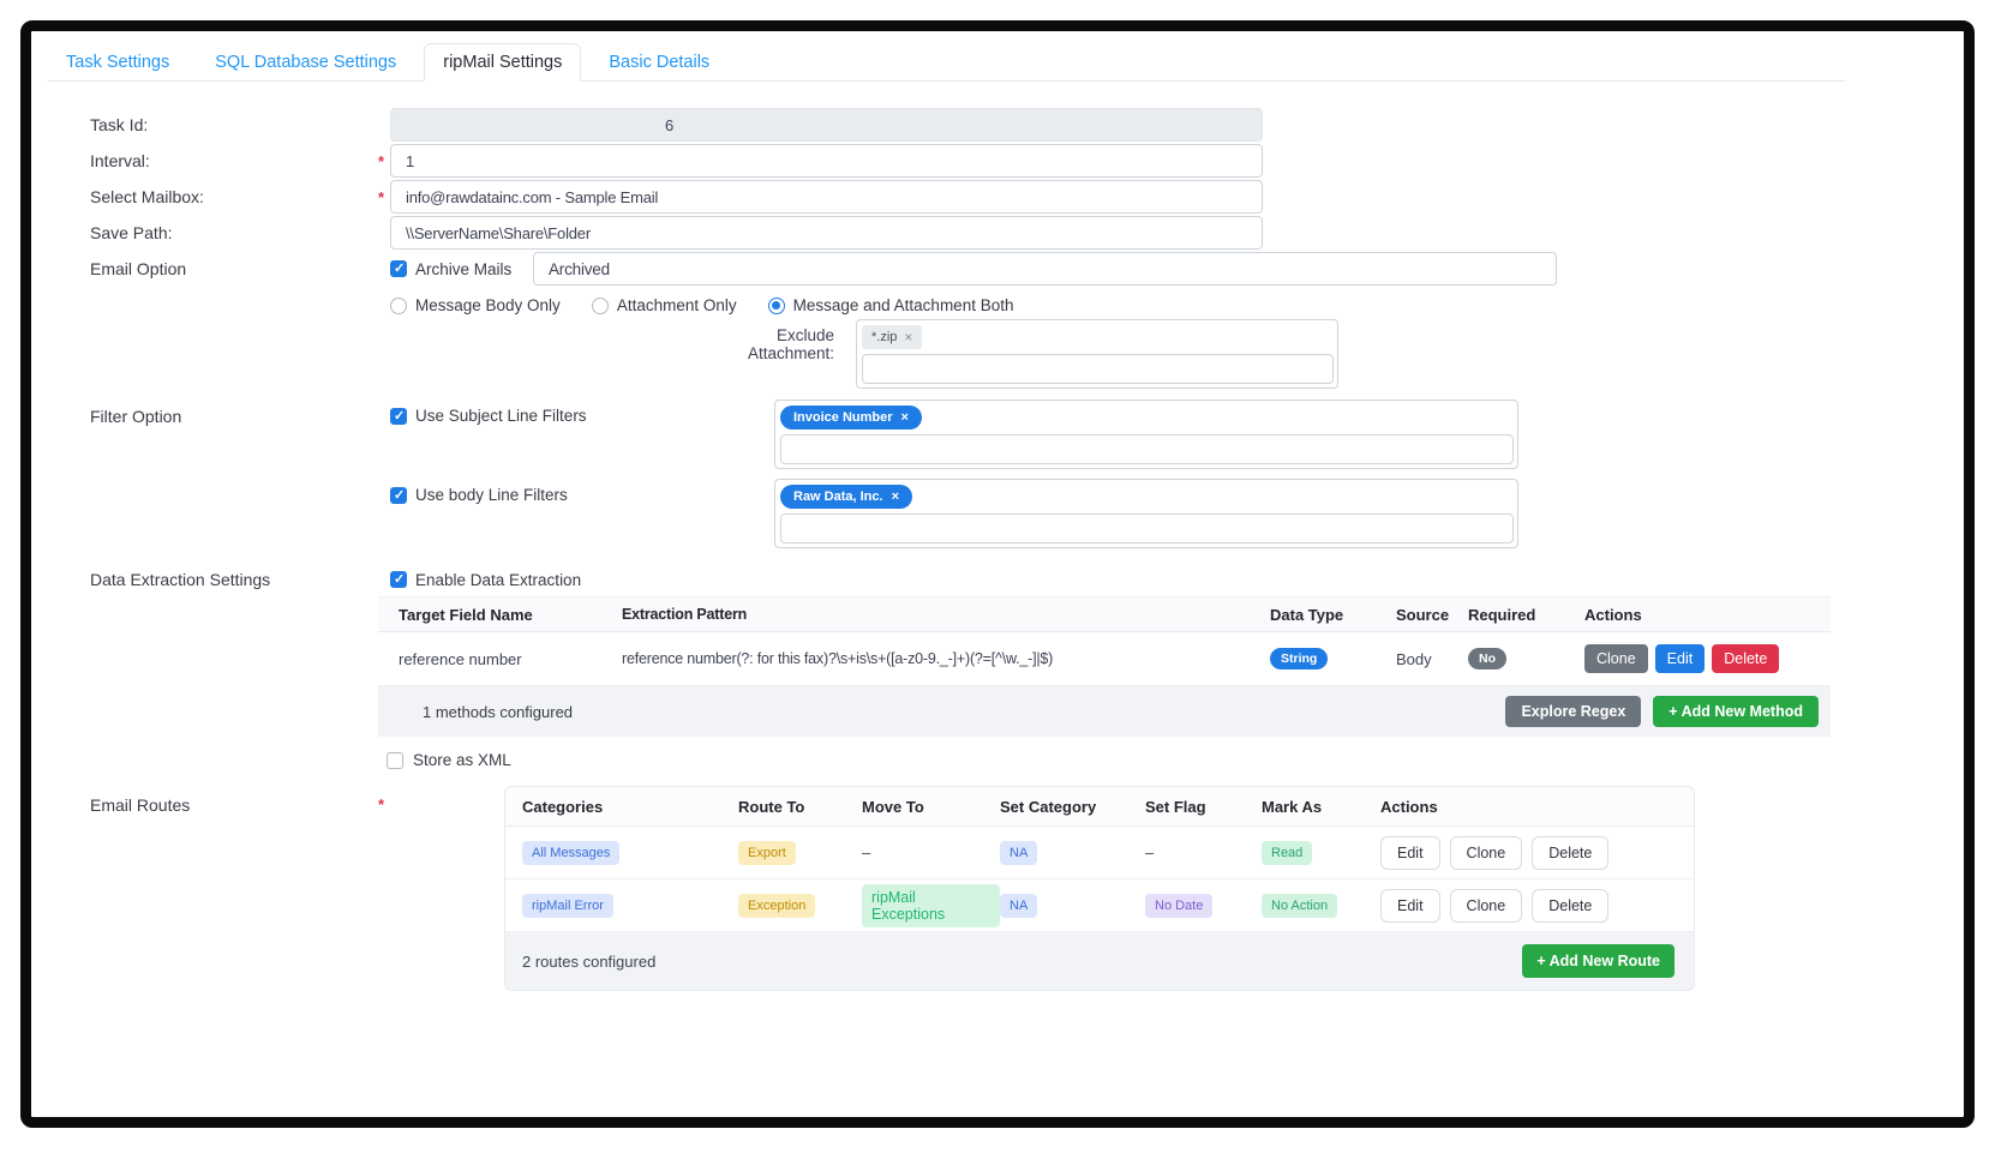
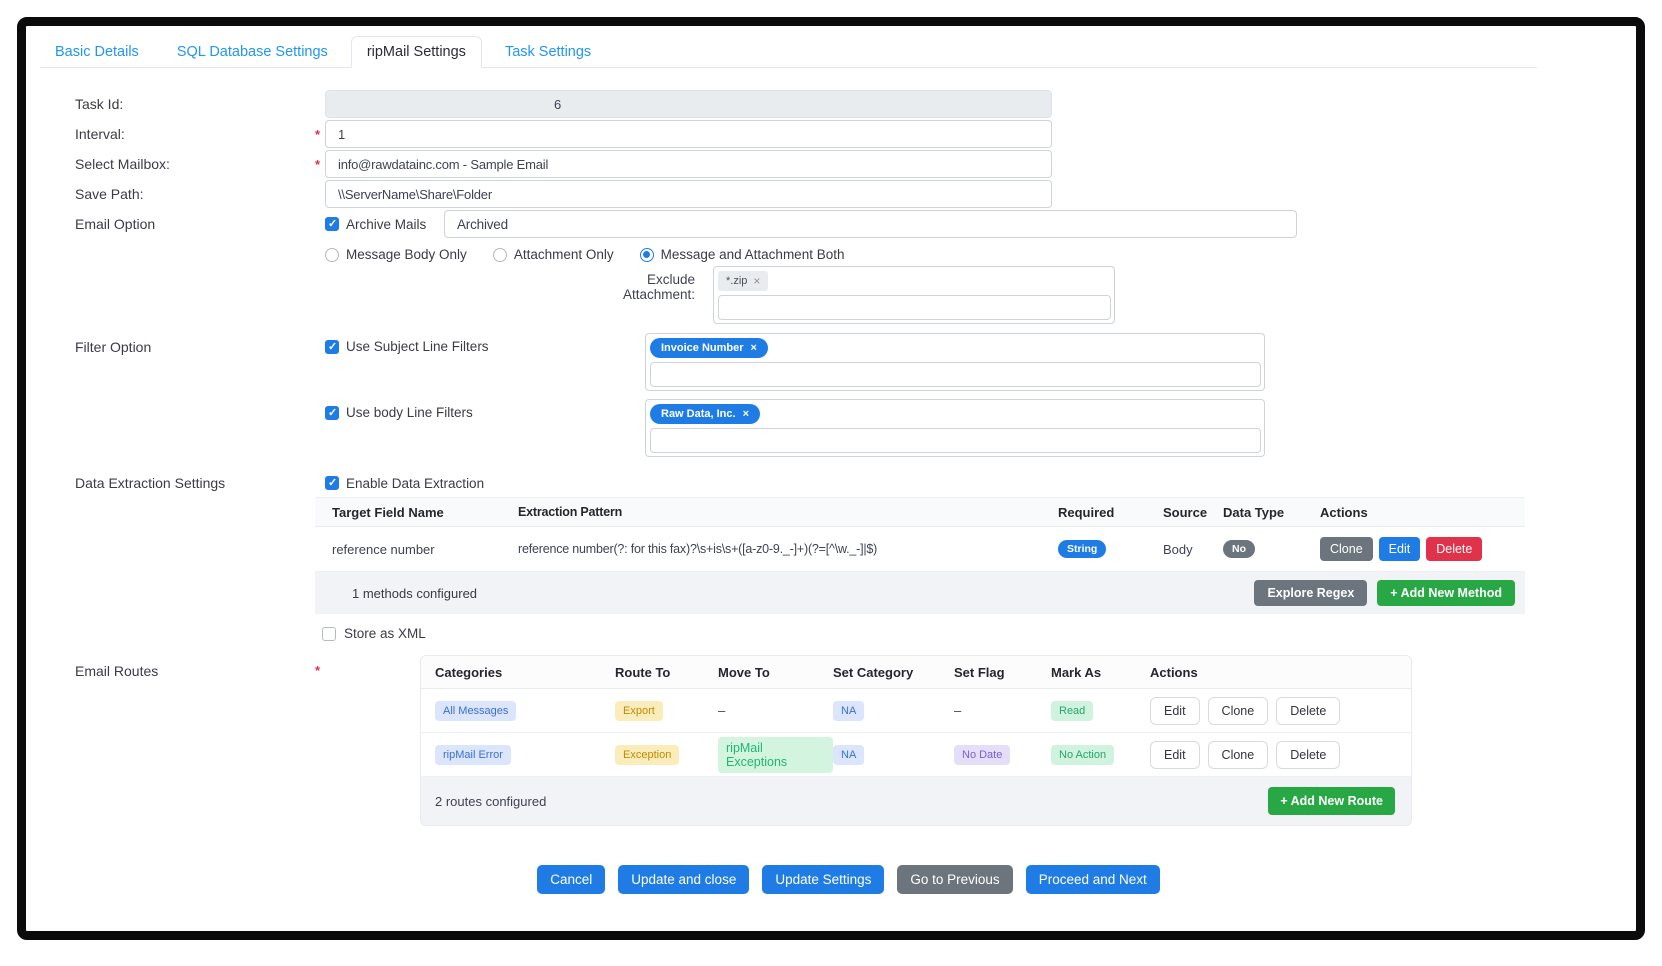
- Task Settings
+ Basic Details
  SQL Database Settings
  ripMail Settings
- Basic Details
+ Task Settings
  Task Id:
  6
  Interval:
  *
  1
  Select Mailbox:
  *
  info@rawdatainc.com - Sample Email
  Save Path:
  \\ServerName\Share\Folder
  Email Option
  Archive Mails
  Archived
  Message Body Only
  Attachment Only
  Message and Attachment Both
  Exclude Attachment:
  *.zip
  Filter Option
  Use Subject Line Filters
  Invoice Number
  Use body Line Filters
  Raw Data, Inc.
  Data Extraction Settings
  Enable Data Extraction
  Target Field Name
  Extraction Pattern
- Data Type
+ Required
  Source
- Required
+ Data Type
  Actions
  reference number
  reference number(?: for this fax)?\s+is\s+([a-z0-9._-]+)(?=[^\w._-]|$)
  String
  Body
  No
  Clone
  Edit
  Delete
  1 methods configured
  Explore Regex
  + Add New Method
  Store as XML
  Email Routes
  *
  Categories
  Route To
  Move To
  Set Category
  Set Flag
  Mark As
  Actions
  All Messages
  Export
  –
  NA
  –
  Read
  Edit
  Clone
  Delete
  ripMail Error
  Exception
  ripMail Exceptions
  NA
  No Date
  No Action
  Edit
  Clone
  Delete
  2 routes configured
  + Add New Route
+ Cancel
+ Update and close
+ Update Settings
+ Go to Previous
+ Proceed and Next
